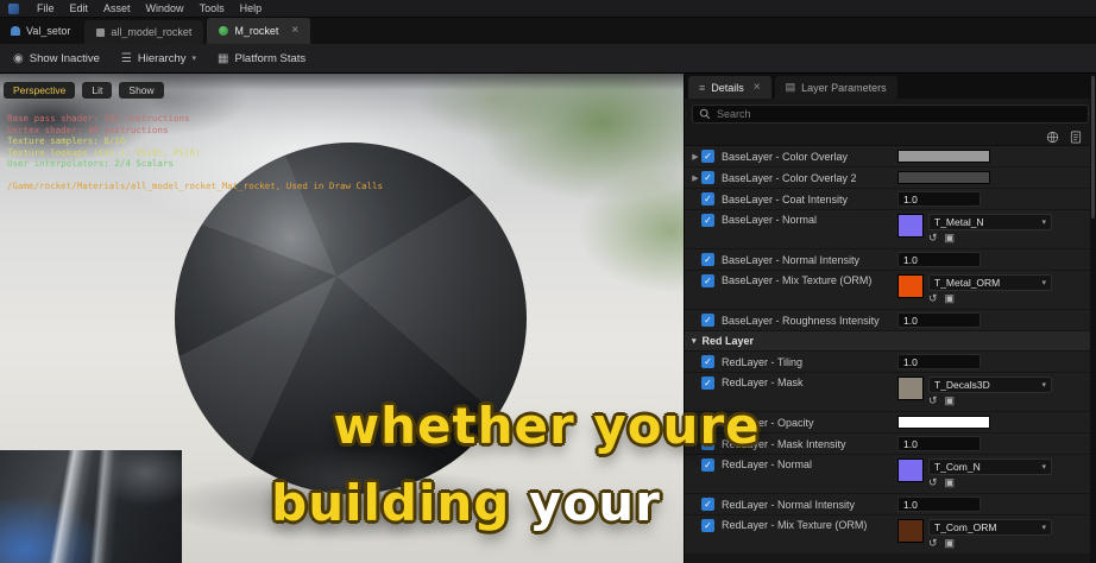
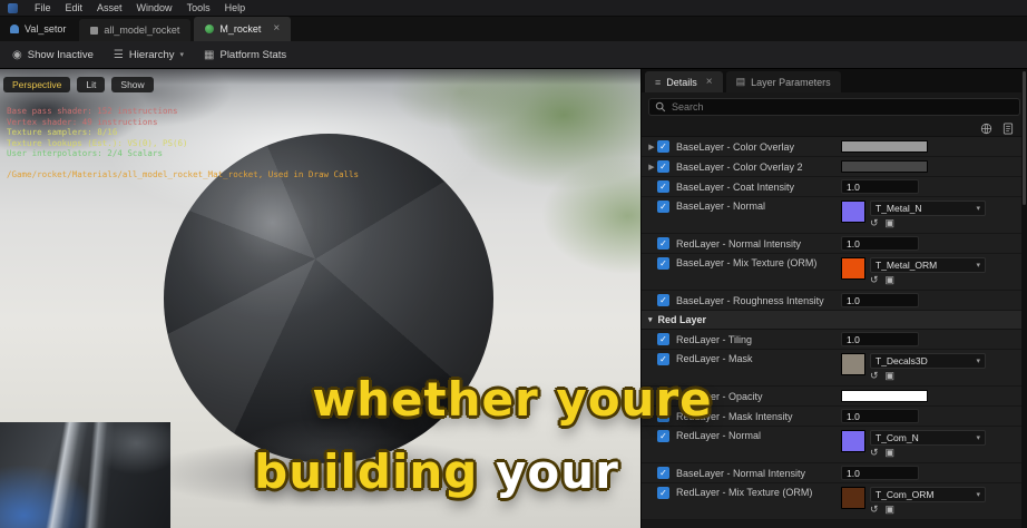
  File
  Edit
  Asset
  Window
  Tools
  Help
  Val_setor
  all_model_rocket
  M_rocket
  ×
  ◉
  Show Inactive
  ☰
  Hierarchy
  ▦
  Platform Stats
  Perspective
  Lit
  Show
  Base pass shader: 152 instructions
  Vertex shader: 49 instructions
  Texture samplers: 8/16
  Texture lookups (Est.): VS(0), PS(6)
  User interpolators: 2/4 Scalars
  /Game/rocket/Materials/all_model_rocket_Mat_rocket, Used in Draw Calls
  ≡
  Details
  ×
  ▤
  Layer Parameters
  Search
  ✓
  BaseLayer - Color Overlay
  ✓
  BaseLayer - Color Overlay 2
  ✓
  BaseLayer - Coat Intensity
  1.0
  ✓
  BaseLayer - Normal
  T_Metal_N
  ↺
  ▣
  ✓
- BaseLayer - Normal Intensity
+ RedLayer - Normal Intensity
  1.0
  ✓
  BaseLayer - Mix Texture (ORM)
  T_Metal_ORM
  ↺
  ▣
  ✓
  BaseLayer - Roughness Intensity
  1.0
  Red Layer
  ✓
  RedLayer - Tiling
  1.0
  ✓
  RedLayer - Mask
  T_Decals3D
  ↺
  ▣
  RedLayer - Opacity
  ✓
  RedLayer - Mask Intensity
  1.0
  ✓
  RedLayer - Normal
  T_Com_N
  ↺
  ▣
  ✓
- RedLayer - Normal Intensity
+ BaseLayer - Normal Intensity
  1.0
  ✓
  RedLayer - Mix Texture (ORM)
  T_Com_ORM
  ↺
  ▣
  whether youre
  building your
